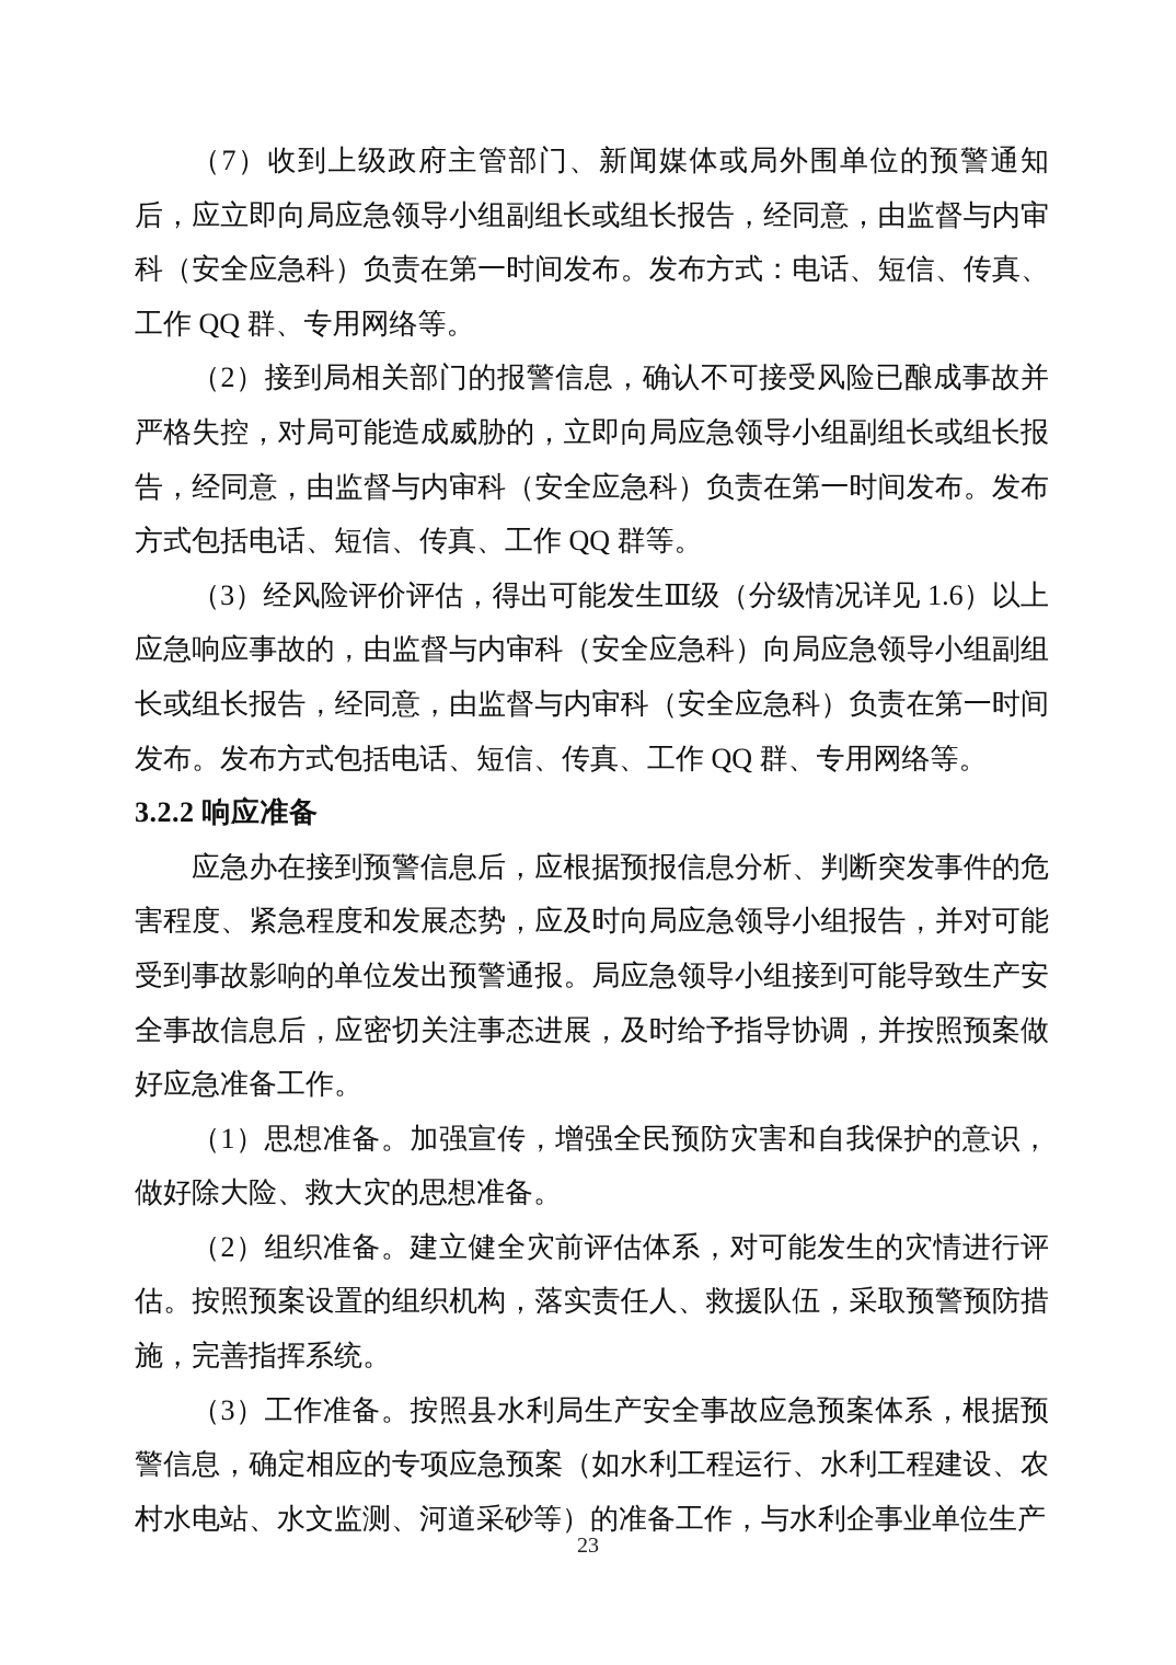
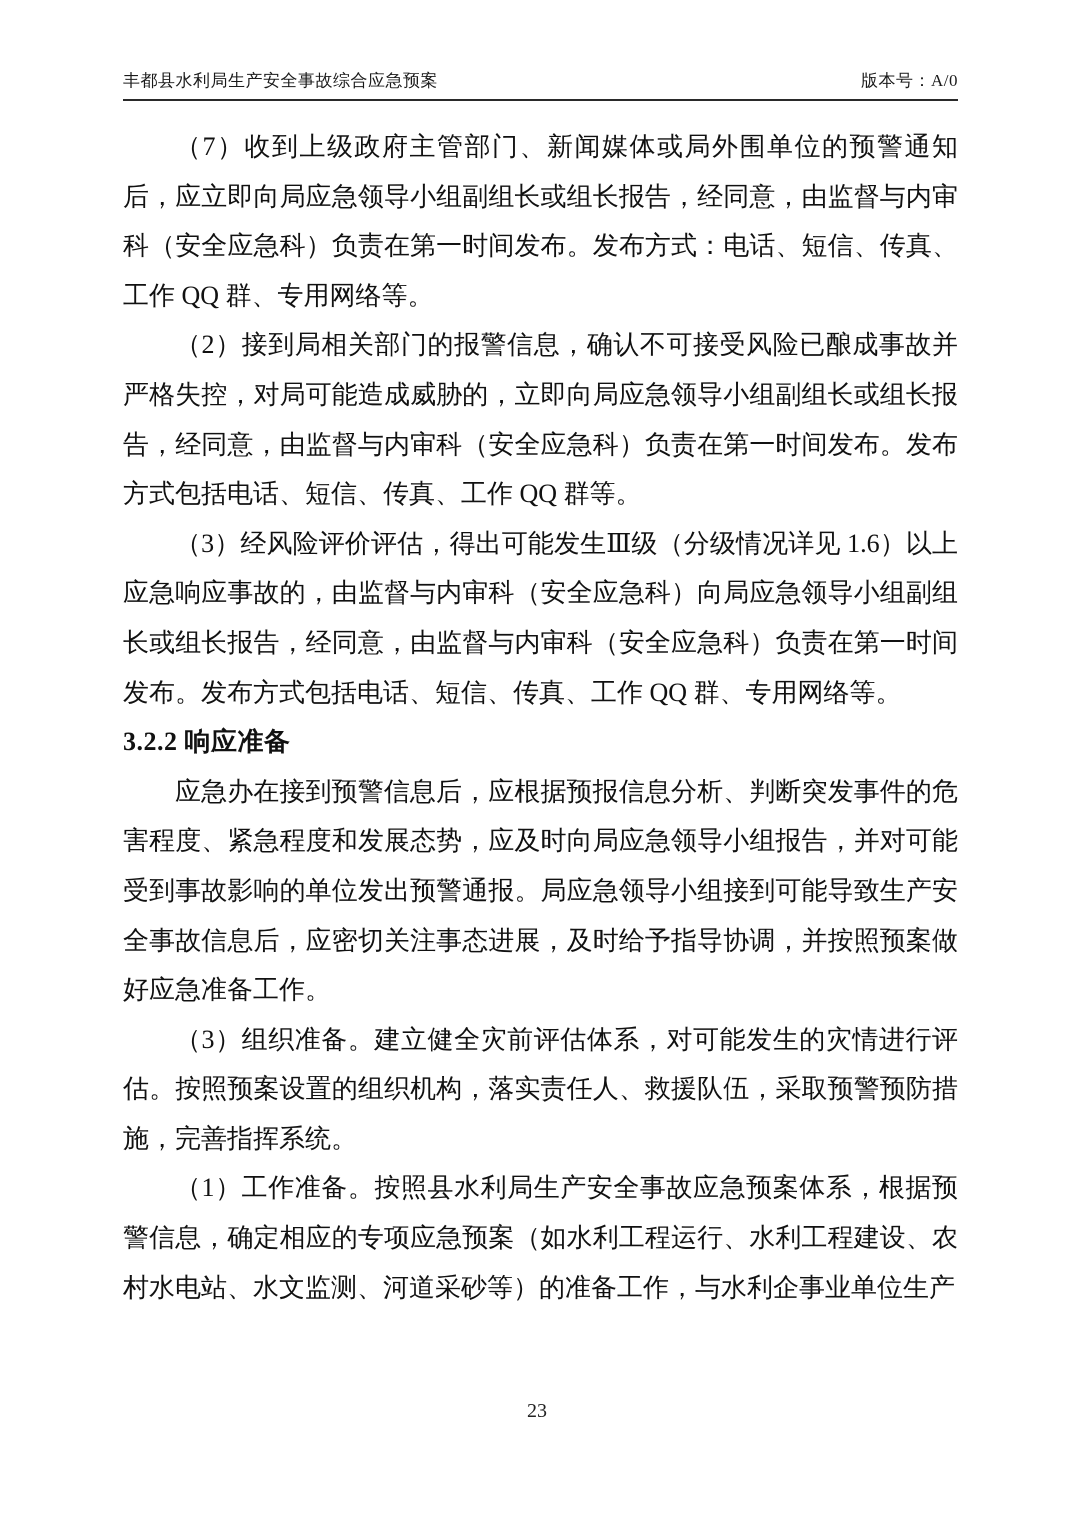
+ 丰都县水利局生产安全事故综合应急预案
+ 版本号：A/0
  （7）收到上级政府主管部门、新闻媒体或局外围单位的预警通知后，应立即向局应急领导小组副组长或组长报告，经同意，由监督与内审科（安全应急科）负责在第一时间发布。发布方式：电话、短信、传真、工作 QQ 群、专用网络等。
  （2）接到局相关部门的报警信息，确认不可接受风险已酿成事故并严格失控，对局可能造成威胁的，立即向局应急领导小组副组长或组长报告，经同意，由监督与内审科（安全应急科）负责在第一时间发布。发布方式包括电话、短信、传真、工作 QQ 群等。
  （3）经风险评价评估，得出可能发生Ⅲ级（分级情况详见 1.6）以上应急响应事故的，由监督与内审科（安全应急科）向局应急领导小组副组长或组长报告，经同意，由监督与内审科（安全应急科）负责在第一时间发布。发布方式包括电话、短信、传真、工作 QQ 群、专用网络等。
  3.2.2 响应准备
  应急办在接到预警信息后，应根据预报信息分析、判断突发事件的危害程度、紧急程度和发展态势，应及时向局应急领导小组报告，并对可能受到事故影响的单位发出预警通报。局应急领导小组接到可能导致生产安全事故信息后，应密切关注事态进展，及时给予指导协调，并按照预案做好应急准备工作。
- （1）思想准备。加强宣传，增强全民预防灾害和自我保护的意识，做好除大险、救大灾的思想准备。
- （2）组织准备。建立健全灾前评估体系，对可能发生的灾情进行评估。按照预案设置的组织机构，落实责任人、救援队伍，采取预警预防措施，完善指挥系统。
+ （3）组织准备。建立健全灾前评估体系，对可能发生的灾情进行评估。按照预案设置的组织机构，落实责任人、救援队伍，采取预警预防措施，完善指挥系统。
- （3）工作准备。按照县水利局生产安全事故应急预案体系，根据预警信息，确定相应的专项应急预案（如水利工程运行、水利工程建设、农村水电站、水文监测、河道采砂等）的准备工作，与水利企事业单位生产
+ （1）工作准备。按照县水利局生产安全事故应急预案体系，根据预警信息，确定相应的专项应急预案（如水利工程运行、水利工程建设、农村水电站、水文监测、河道采砂等）的准备工作，与水利企事业单位生产
  23
